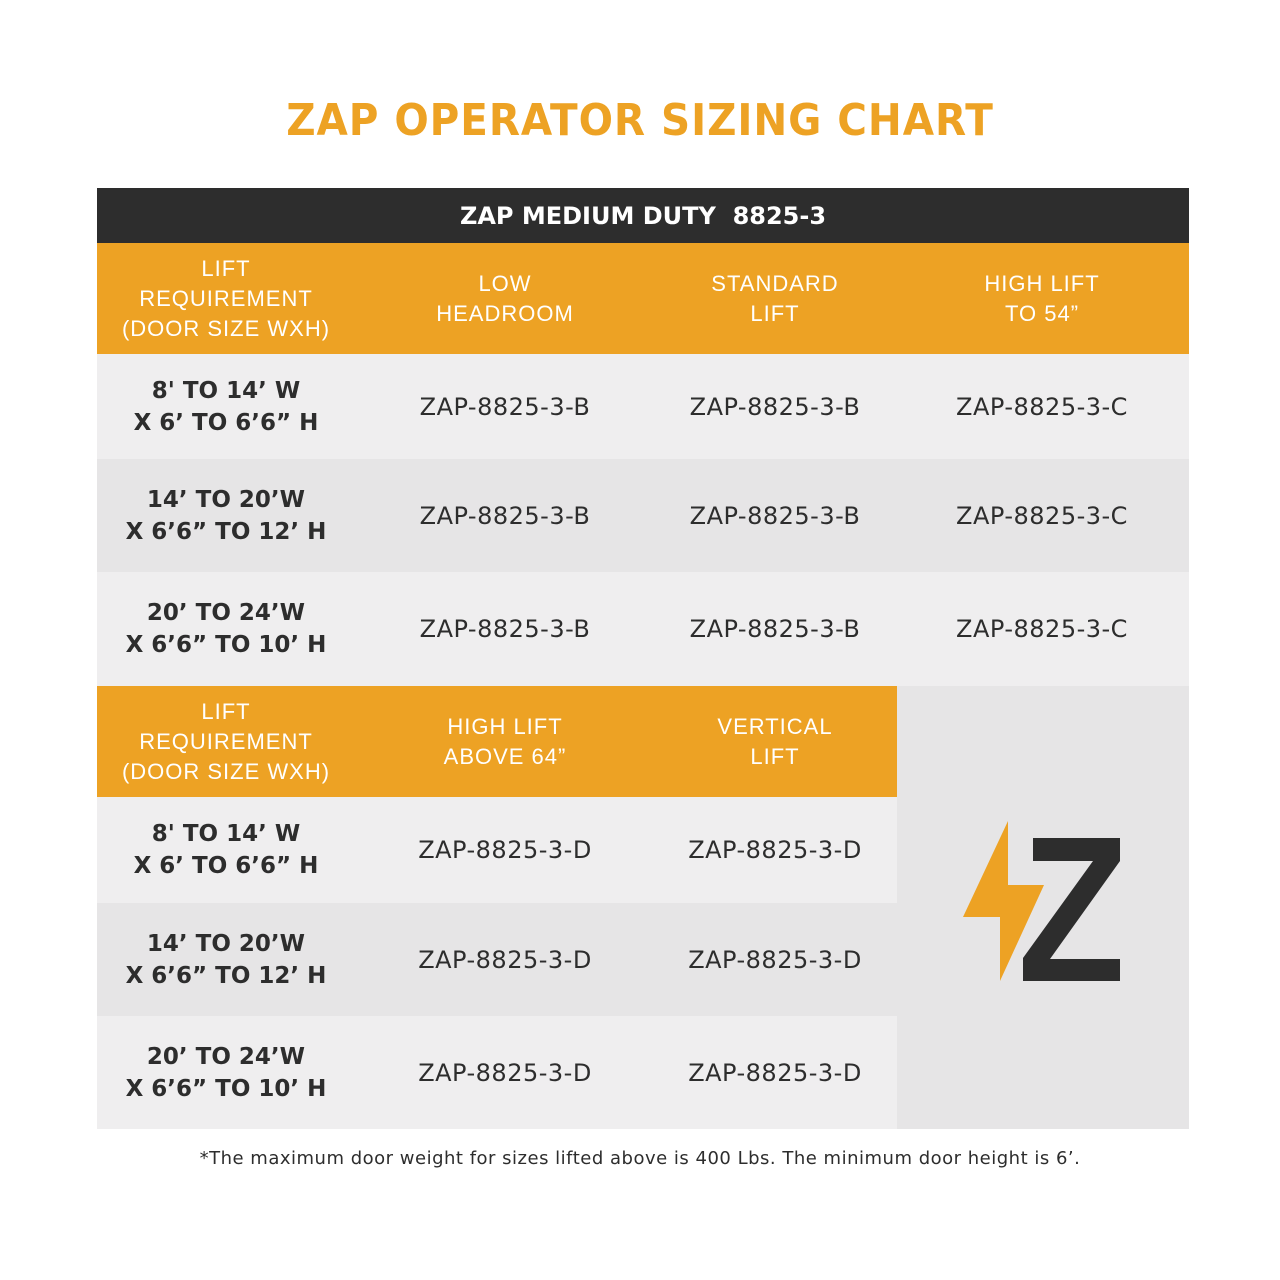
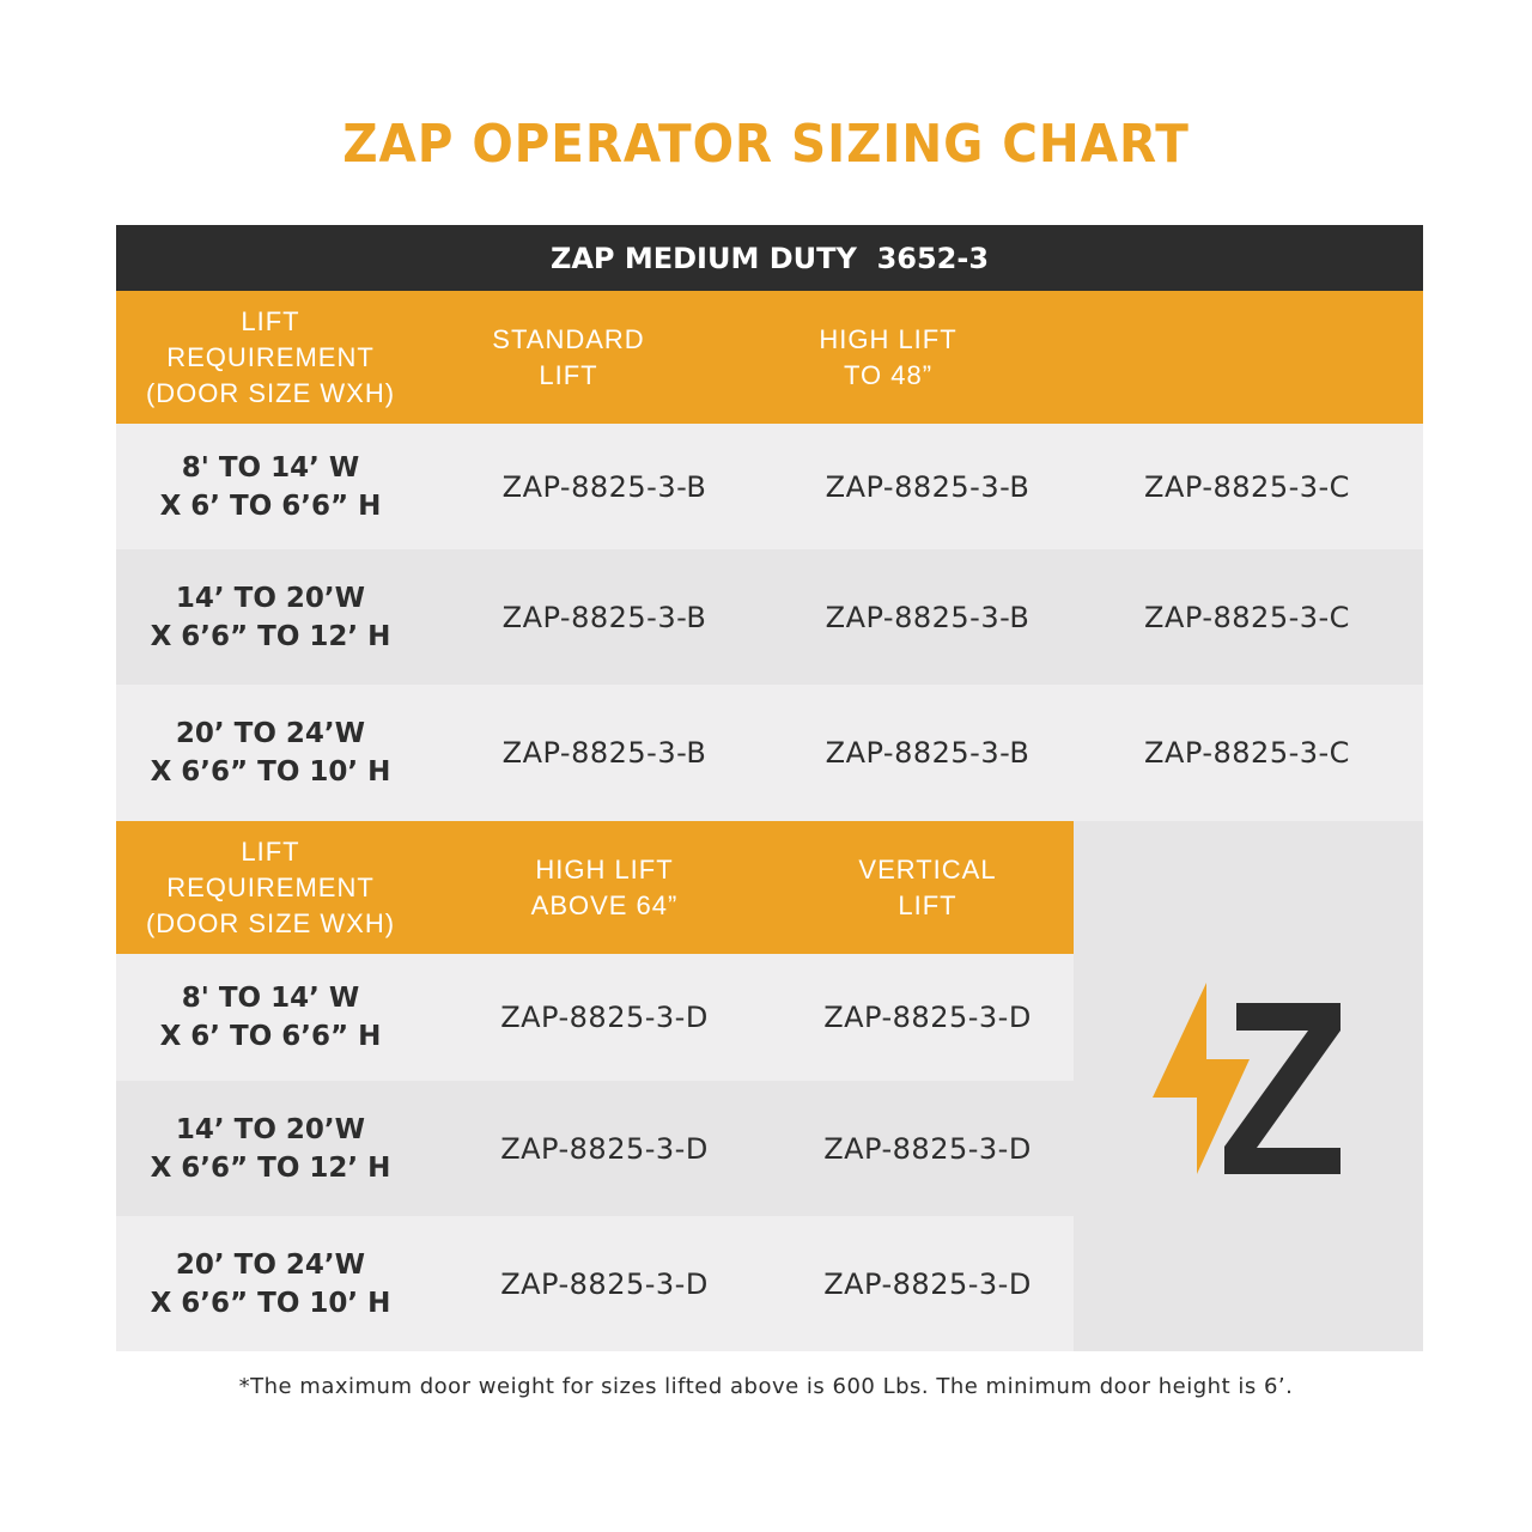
  ZAP OPERATOR SIZING CHART
- ZAP MEDIUM DUTY 8825-3
+ ZAP MEDIUM DUTY 3652-3
  LIFT
  REQUIREMENT
  (DOOR SIZE WXH)
- LOW
- HEADROOM
  STANDARD
  LIFT
  HIGH LIFT
- TO 54”
+ TO 48”
  8' TO 14’ W
  X 6’ TO 6’6” H
  ZAP-8825-3-B
  ZAP-8825-3-B
  ZAP-8825-3-C
  14’ TO 20’W
  X 6’6” TO 12’ H
  ZAP-8825-3-B
  ZAP-8825-3-B
  ZAP-8825-3-C
  20’ TO 24’W
  X 6’6” TO 10’ H
  ZAP-8825-3-B
  ZAP-8825-3-B
  ZAP-8825-3-C
  LIFT
  REQUIREMENT
  (DOOR SIZE WXH)
  HIGH LIFT
  ABOVE 64”
  VERTICAL
  LIFT
  8' TO 14’ W
  X 6’ TO 6’6” H
  ZAP-8825-3-D
  ZAP-8825-3-D
  14’ TO 20’W
  X 6’6” TO 12’ H
  ZAP-8825-3-D
  ZAP-8825-3-D
  20’ TO 24’W
  X 6’6” TO 10’ H
  ZAP-8825-3-D
  ZAP-8825-3-D
- *The maximum door weight for sizes lifted above is 400 Lbs. The minimum door height is 6’.
+ *The maximum door weight for sizes lifted above is 600 Lbs. The minimum door height is 6’.
